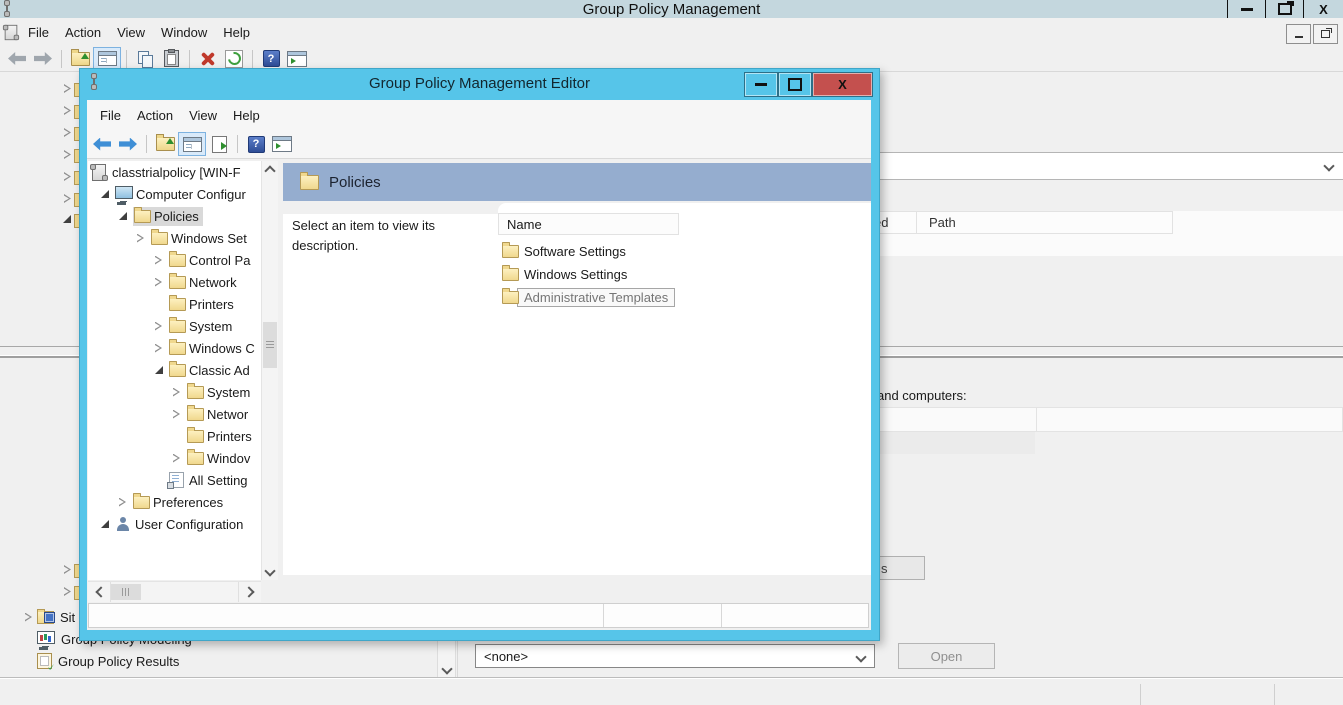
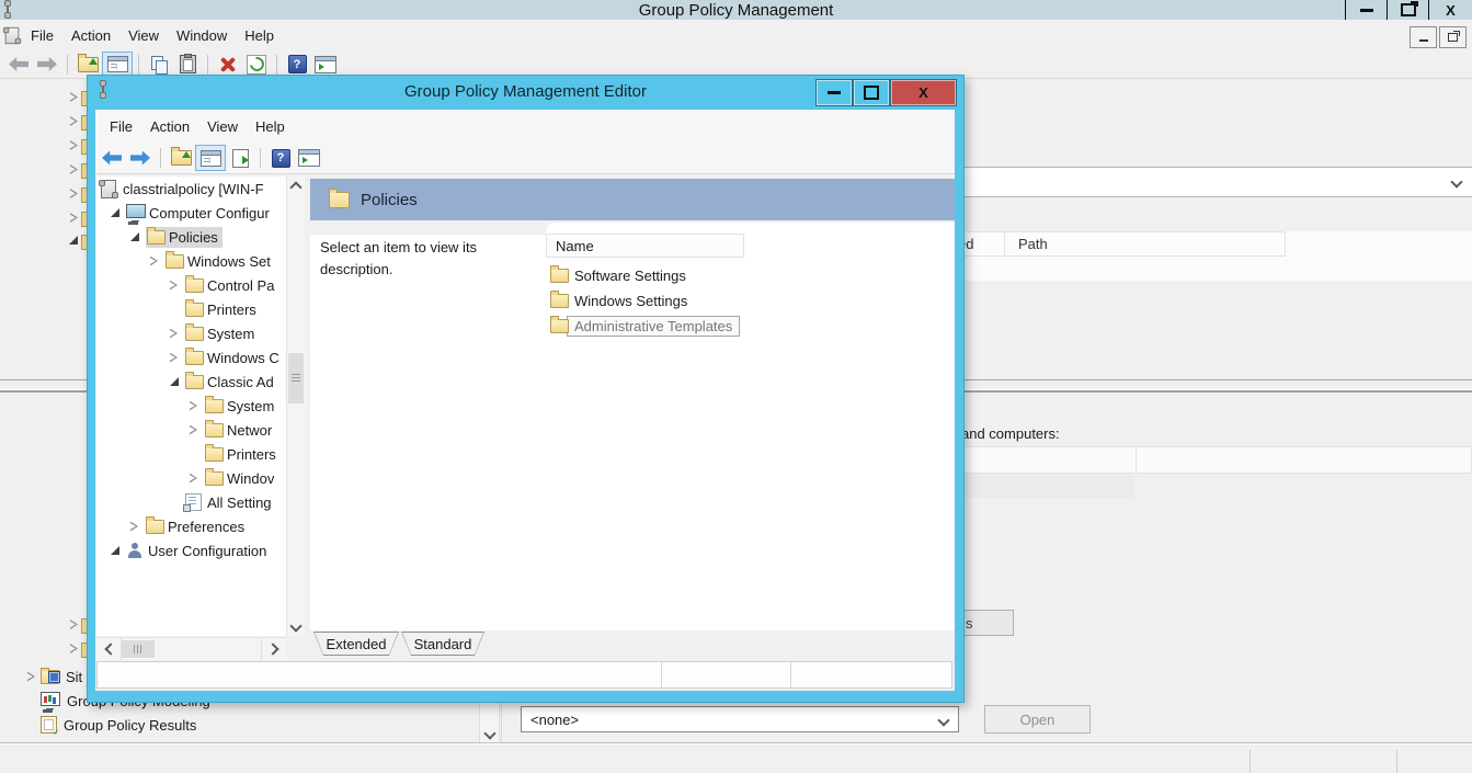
  Group Policy Management
  File
  Action
  View
  Window
  Help
  Sit
  Group Policy Results
  Path
  and computers:
  s
  <none>
  Open
  Group Policy Management Editor
  File
  Action
  View
  Help
  classtrialpolicy [WIN-F
  Computer Configur
  Policies
  Windows Set
  Control Pa
- Network
  Printers
  System
  Windows C
  Classic Ad
  System
  Networ
  Printers
  Windov
  All Setting
  Preferences
  User Configuration
  Policies
  Select an item to view its description.
  Name
  Software Settings
  Windows Settings
  Administrative Templates
+ Extended
+ Standard
